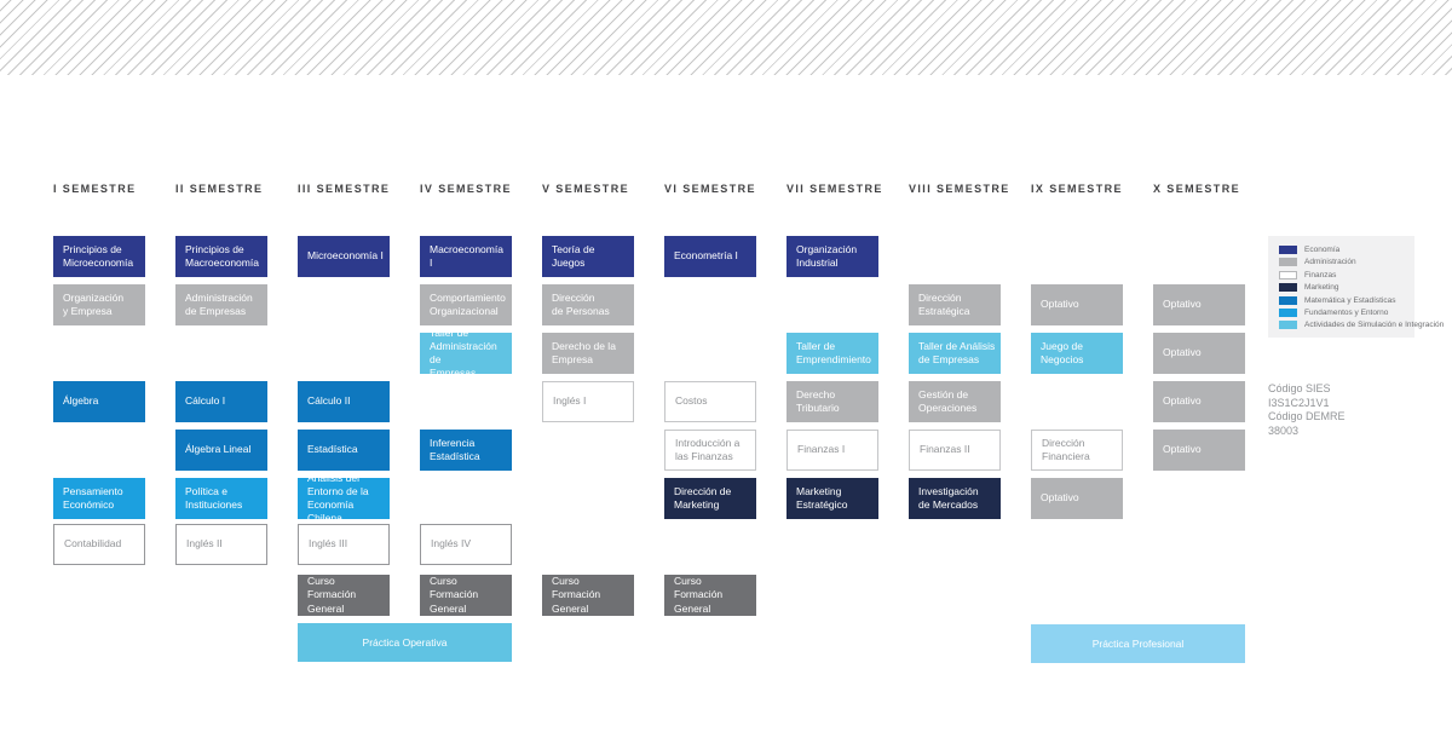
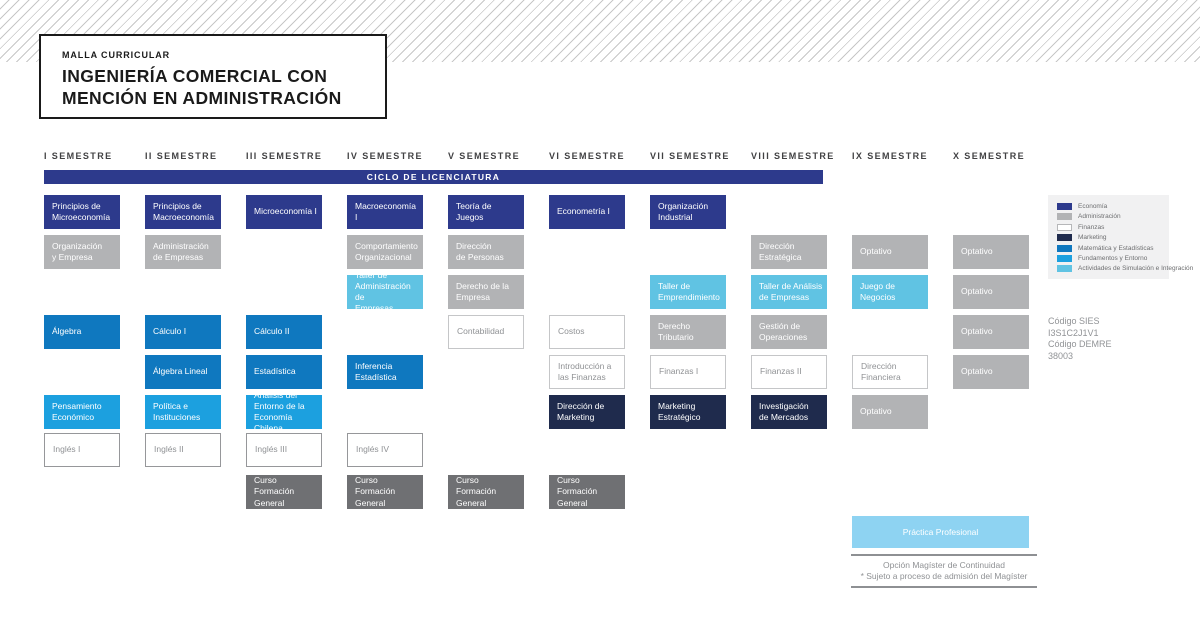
+ MALLA CURRICULAR
+ INGENIERÍA COMERCIAL CON
+ MENCIÓN EN ADMINISTRACIÓN
+ CICLO DE LICENCIATURA
  I SEMESTRE
  Principios de
  Microeconomía
  Organización
  y Empresa
  Álgebra
  Pensamiento
  Económico
- Contabilidad
+ Inglés I
  II SEMESTRE
  Principios de
  Macroeconomía
  Administración
  de Empresas
  Cálculo I
  Álgebra Lineal
  Política e
  Instituciones
  Inglés II
  III SEMESTRE
  Microeconomía I
  Cálculo II
  Estadística
  Análisis del
  Entorno de la
  Economía Chilena
  Inglés III
  Curso
  Formación General
  IV SEMESTRE
  Macroeconomía I
  Comportamiento
  Organizacional
  Taller de
  Administración de
  Empresas
  Inferencia Estadística
  Inglés IV
  Curso
  Formación General
  V SEMESTRE
  Teoría de Juegos
  Dirección
  de Personas
  Derecho de la
  Empresa
- Inglés I
+ Contabilidad
  Curso
  Formación General
  VI SEMESTRE
  Econometría I
  Costos
  Introducción a
  las Finanzas
  Dirección de
  Marketing
  Curso
  Formación General
  VII SEMESTRE
  Organización
  Industrial
  Taller de
  Emprendimiento
  Derecho Tributario
  Finanzas I
  Marketing
  Estratégico
  VIII SEMESTRE
  Dirección
  Estratégica
  Taller de Análisis
  de Empresas
  Gestión de
  Operaciones
  Finanzas II
  Investigación
  de Mercados
  IX SEMESTRE
  Optativo
  Juego de
  Negocios
  Dirección
  Financiera
  Optativo
  X SEMESTRE
  Optativo
  Optativo
  Optativo
  Optativo
- Práctica Operativa
  Práctica Profesional
+ Opción Magíster de Continuidad
+ * Sujeto a proceso de admisión del Magíster
  Código SIES
  I3S1C2J1V1
  Código DEMRE
  38003
